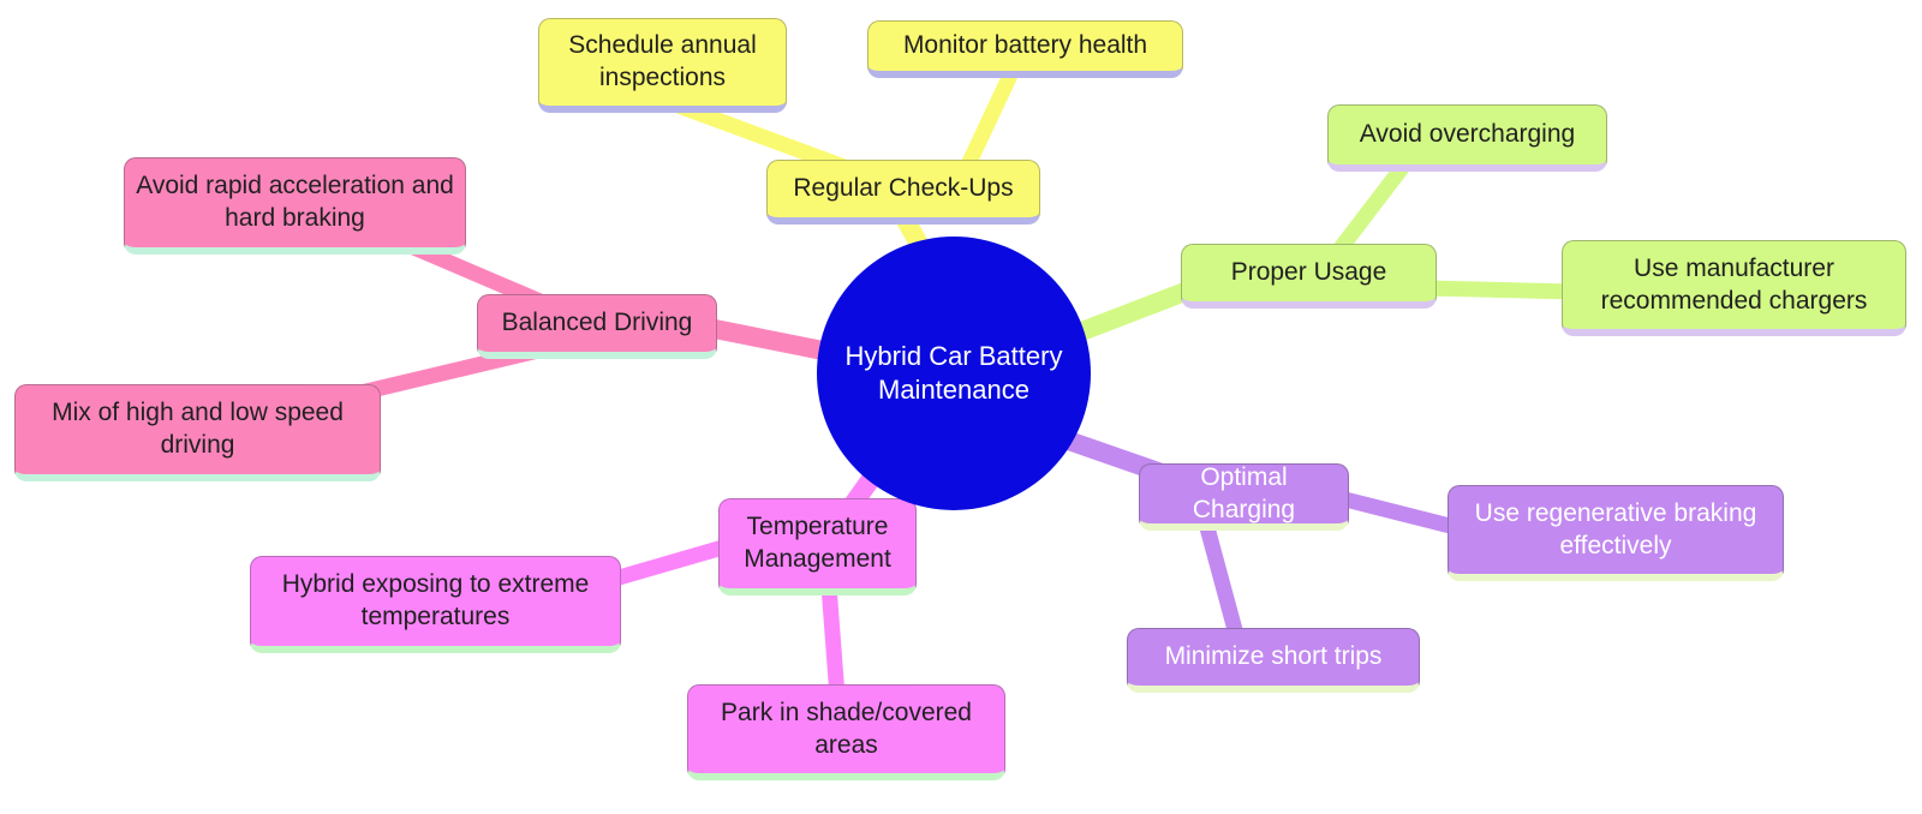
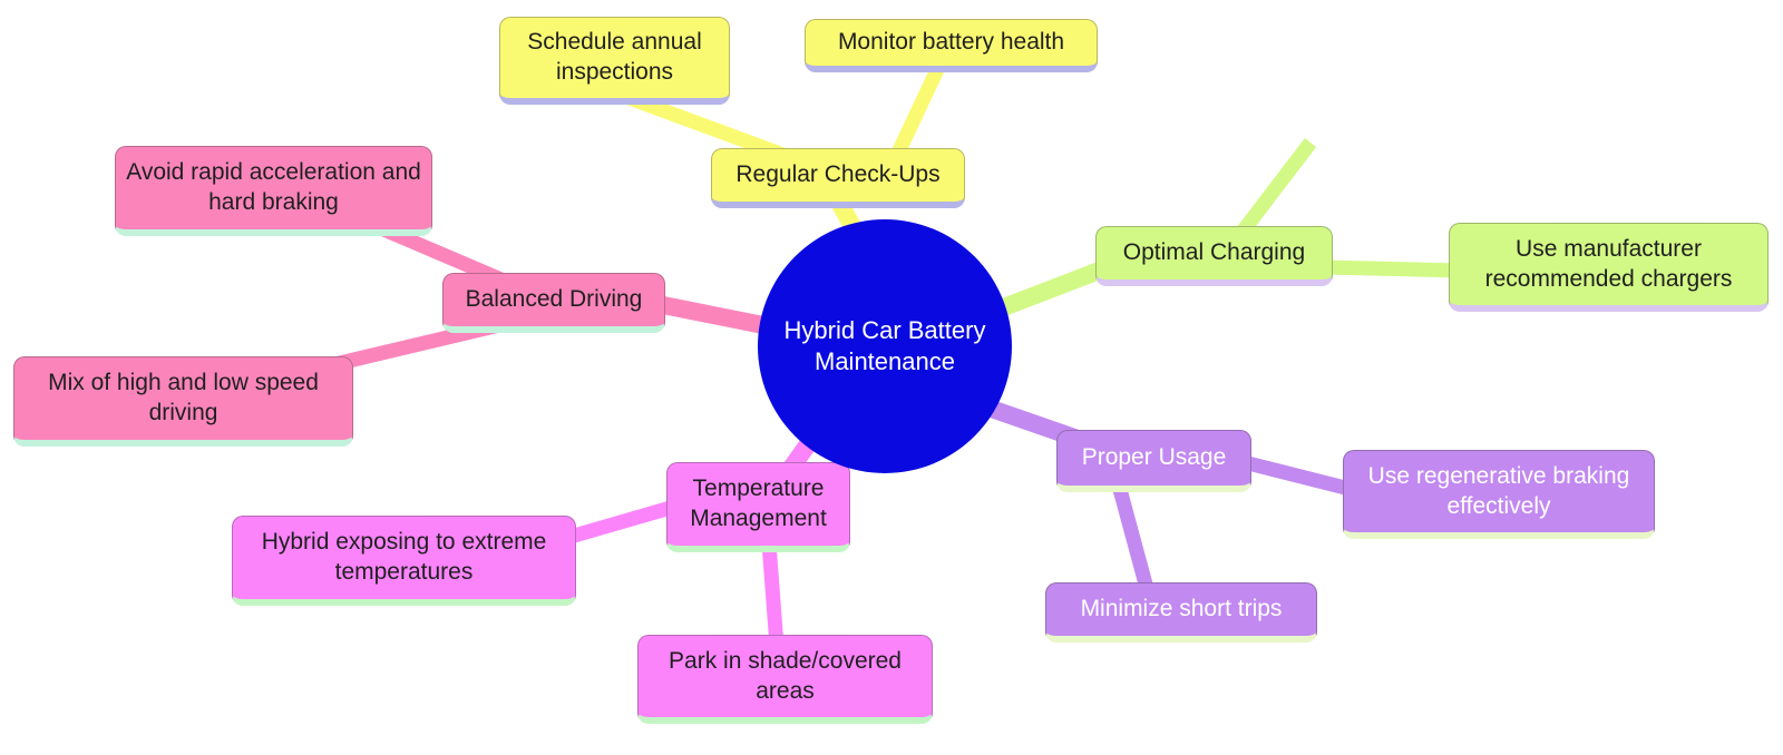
  Hybrid Car Battery Maintenance
  Regular Check-Ups
  Schedule annual inspections
  Monitor battery health
- Proper Usage
+ Optimal Charging
- Avoid overcharging
  Use manufacturer recommended chargers
- Optimal Charging
+ Proper Usage
  Use regenerative braking effectively
  Minimize short trips
  Temperature Management
  Hybrid exposing to extreme temperatures
  Park in shade/covered areas
  Balanced Driving
  Avoid rapid acceleration and hard braking
  Mix of high and low speed driving
